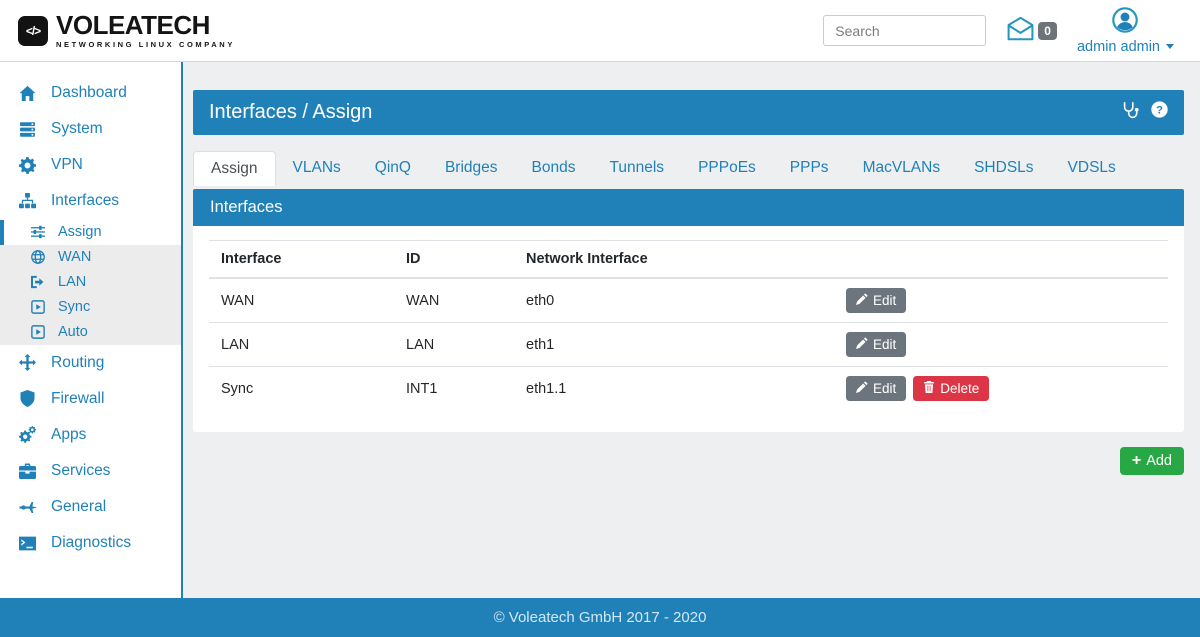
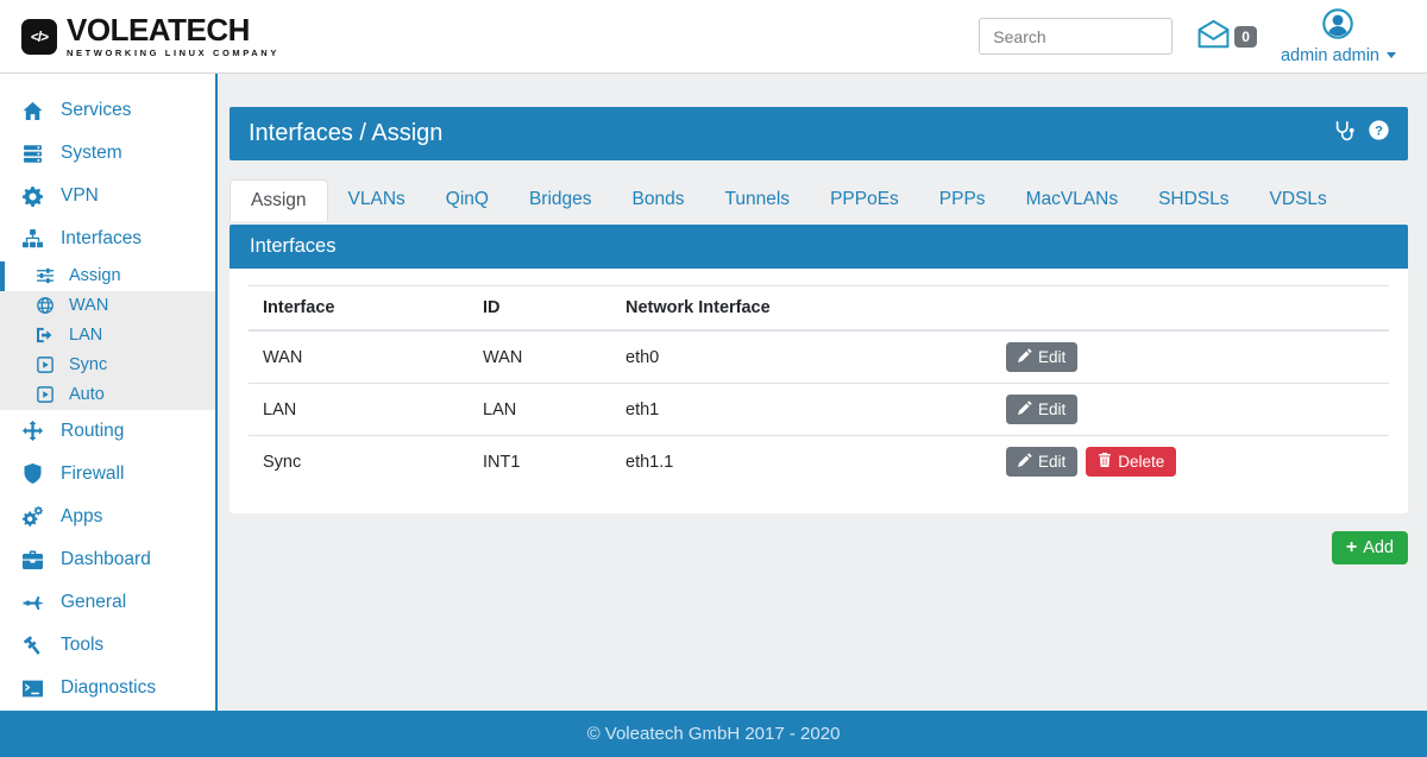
  </>
  VOLEATECH
  NETWORKING LINUX COMPANY
  Search
  0
  admin admin
- Dashboard
+ Services
  System
  VPN
  Interfaces
  Assign
  WAN
  LAN
  Sync
  Auto
  Routing
  Firewall
  Apps
- Services
+ Dashboard
  General
+ Tools
  Diagnostics
  Interfaces / Assign
  ?
  Assign
  VLANs
  QinQ
  Bridges
  Bonds
  Tunnels
  PPPoEs
  PPPs
  MacVLANs
  SHDSLs
  VDSLs
  Interfaces
  Interface	ID	Network Interface
  WAN	WAN	eth0	Edit
  LAN	LAN	eth1	Edit
  Sync	INT1	eth1.1	Edit Delete
  +
  Add
  © Voleatech GmbH 2017 - 2020
